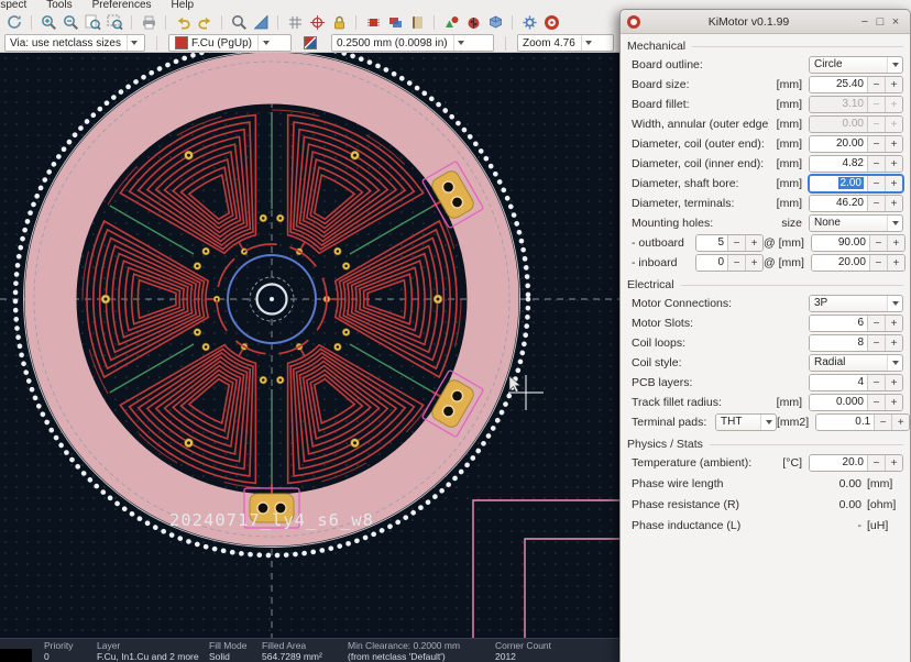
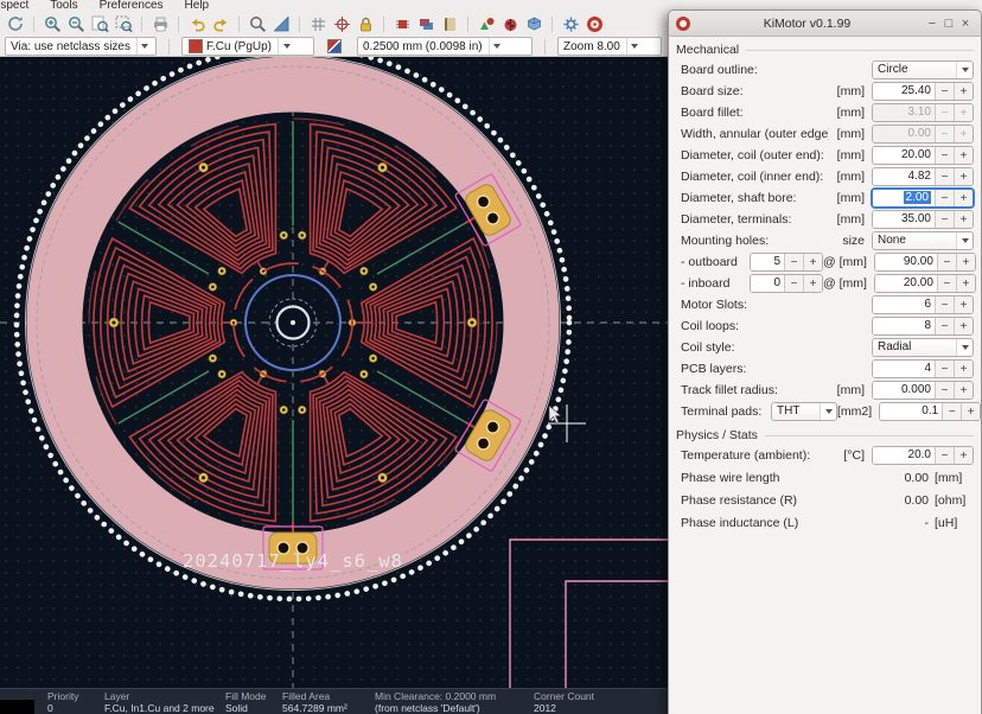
  spect
  Tools
  Preferences
  Help
  Via: use netclass sizes
  F.Cu (PgUp)
  0.2500 mm (0.0098 in)
- Zoom 4.76
+ Zoom 8.00
  20240717_ly4_s6_w8
  Priority
  Layer
  Fill Mode
  Filled Area
  Min Clearance: 0.2000 mm
  Corner Count
  0
  F.Cu, In1.Cu and 2 more
  Solid
  564.7289 mm²
  (from netclass 'Default')
  2012
  KiMotor v0.1.99
  −
  □
  ×
  Mechanical
  Board outline:
  Circle
  Board size:
  [mm]
  25.40
  −
  +
  Board fillet:
  [mm]
  3.10
  −
  +
  Width, annular (outer edge
  [mm]
  0.00
  −
  +
  Diameter, coil (outer end):
  [mm]
  20.00
  −
  +
  Diameter, coil (inner end):
  [mm]
  4.82
  −
  +
  Diameter, shaft bore:
  [mm]
  2.00
  −
  +
  Diameter, terminals:
  [mm]
- 46.20
+ 35.00
  −
  +
  Mounting holes:
  size
  None
  - outboard
  5
  −
  +
  @ [mm]
  90.00
  −
  +
  - inboard
  0
  −
  +
  @ [mm]
  20.00
  −
  +
- Electrical
- Motor Connections:
- 3P
  Motor Slots:
  6
  −
  +
  Coil loops:
  8
  −
  +
  Coil style:
  Radial
  PCB layers:
  4
  −
  +
  Track fillet radius:
  [mm]
  0.000
  −
  +
  Terminal pads:
  THT
  [mm2]
  0.1
  −
  +
  Physics / Stats
  Temperature (ambient):
  [°C]
  20.0
  −
  +
  Phase wire length
  0.00
  [mm]
  Phase resistance (R)
  0.00
  [ohm]
  Phase inductance (L)
  -
  [uH]
